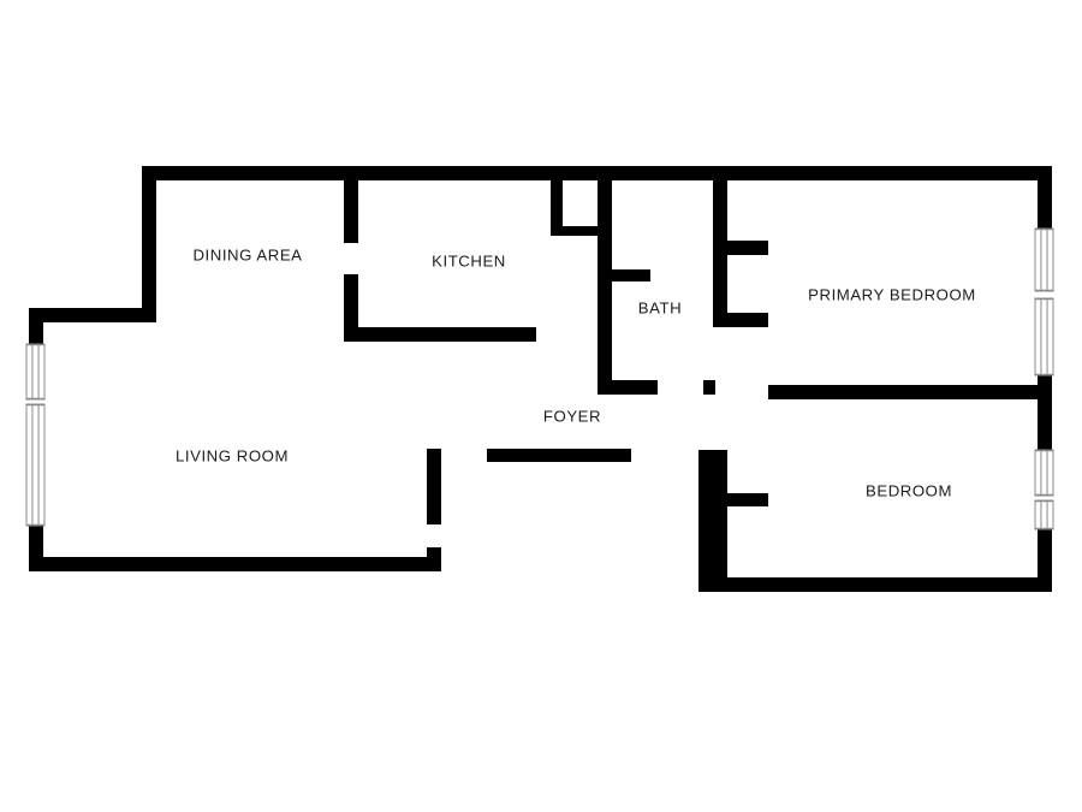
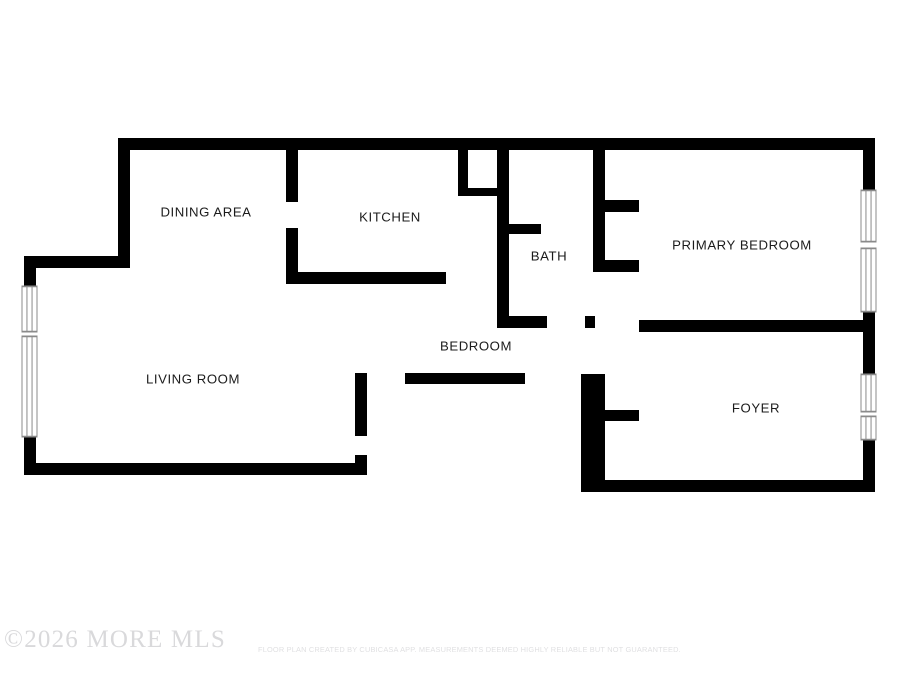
  DINING AREA
  KITCHEN
  BATH
  PRIMARY BEDROOM
- FOYER
+ BEDROOM
  LIVING ROOM
- BEDROOM
+ FOYER
+ ©2026 MORE MLS
+ FLOOR PLAN CREATED BY CUBICASA APP. MEASUREMENTS DEEMED HIGHLY RELIABLE BUT NOT GUARANTEED.
